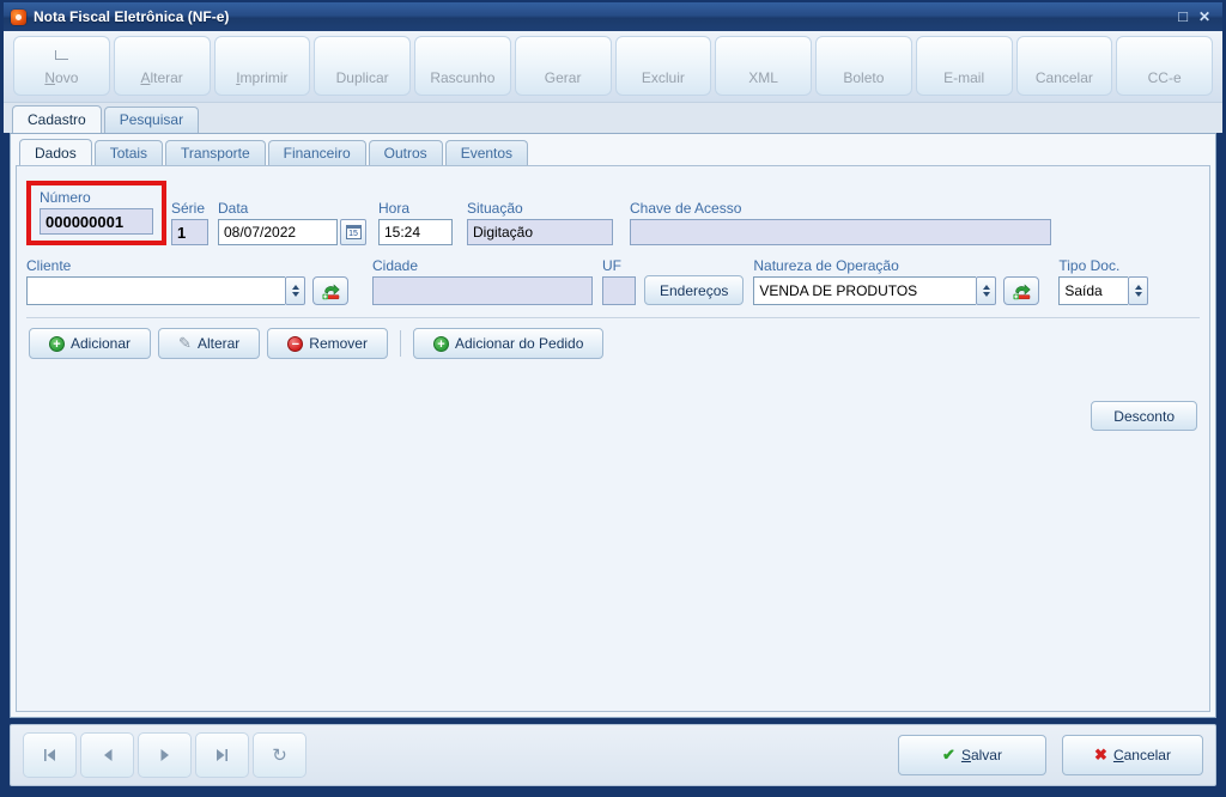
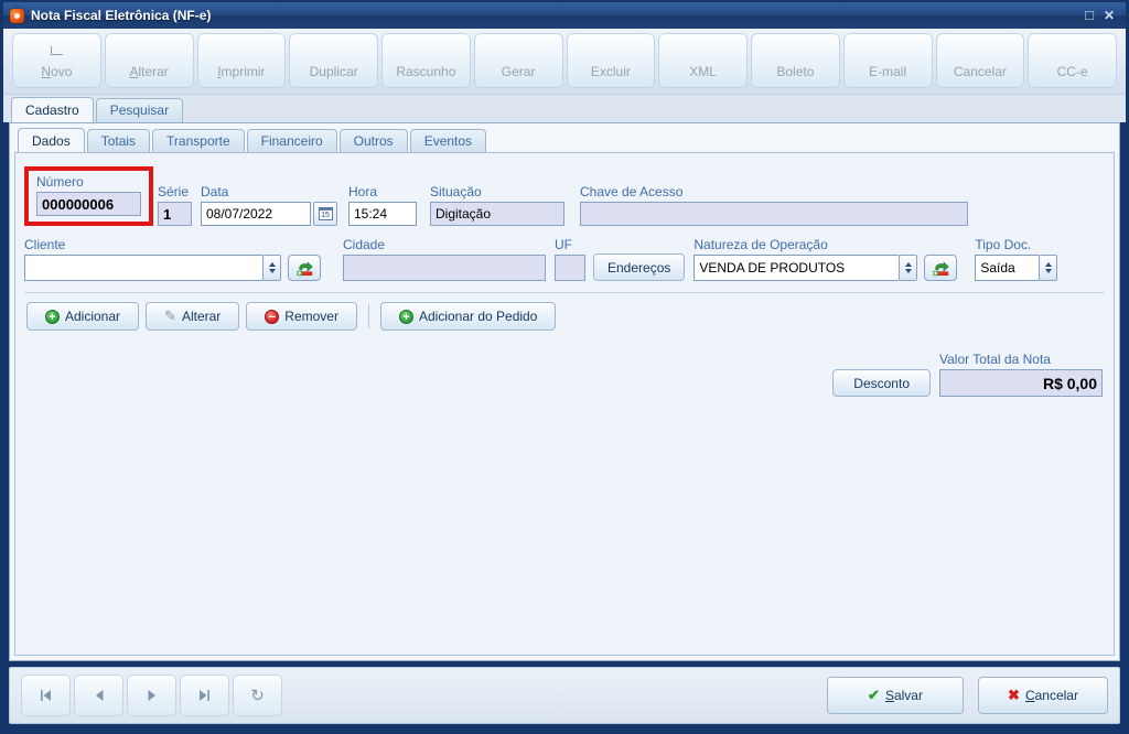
  Nota Fiscal Eletrônica (NF-e)
  □
  ✕
  Novo
  Alterar
  Imprimir
  Duplicar
  Rascunho
  Gerar
  Excluir
  XML
  Boleto
  E-mail
  Cancelar
  CC-e
  Cadastro
  Pesquisar
  Dados
  Totais
  Transporte
  Financeiro
  Outros
  Eventos
  Número
- 000000001
+ 000000006
  Série
  1
  Data
  08/07/2022
  Hora
  15:24
  Situação
  Digitação
  Chave de Acesso
  Cliente
  Cidade
  UF
  Endereços
  Natureza de Operação
  VENDA DE PRODUTOS
  Tipo Doc.
  Saída
  +
  Adicionar
  ✎
  Alterar
  −
  Remover
  +
  Adicionar do Pedido
  Desconto
+ Valor Total da Nota
+ R$ 0,00
  ↻
  ✔
  Salvar
  ✖
  Cancelar
